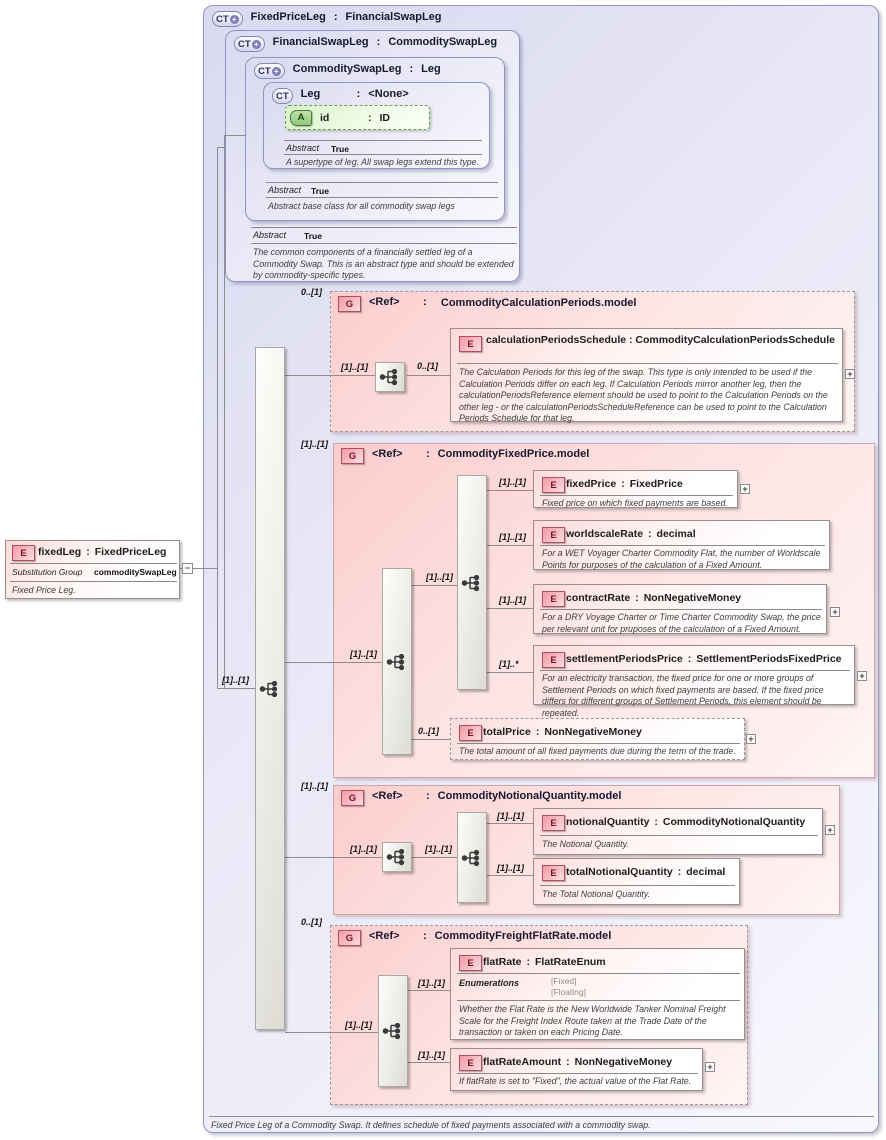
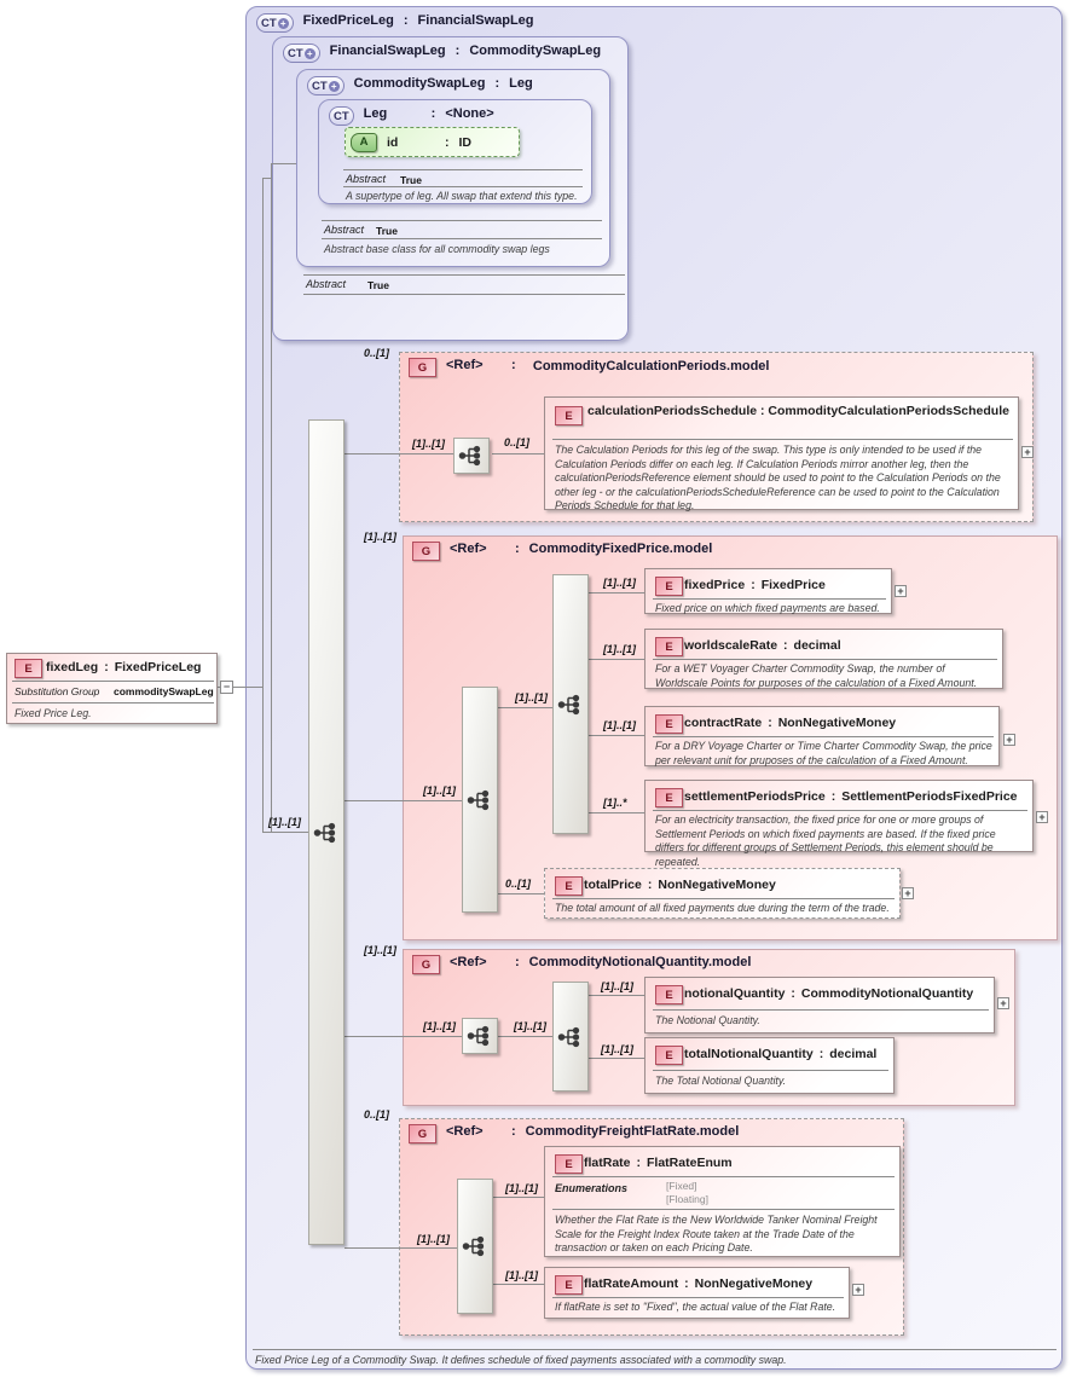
  CT
  +
  FixedPriceLeg
  :
  FinancialSwapLeg
  Fixed Price Leg of a Commodity Swap. It defines schedule of fixed payments associated with a commodity swap.
  CT
  +
  FinancialSwapLeg
  :
  CommoditySwapLeg
  Abstract
  True
- The common components of a financially settled leg of a Commodity Swap. This is an abstract type and should be extended by commodity-specific types.
  CT
  +
  CommoditySwapLeg
  :
  Leg
  Abstract
  True
  Abstract base class for all commodity swap legs
  CT
  Leg
  :
  <None>
  Abstract
  True
- A supertype of leg. All swap legs extend this type.
+ A supertype of leg. All swap that extend this type.
  A
  id
  :
  ID
  G
  <Ref>
  :
  CommodityCalculationPeriods.model
  G
  <Ref>
  :
  CommodityFixedPrice.model
  G
  <Ref>
  :
  CommodityNotionalQuantity.model
  G
  <Ref>
  :
  CommodityFreightFlatRate.model
  E
  calculationPeriodsSchedule : CommodityCalculationPeriodsSchedule
  The Calculation Periods for this leg of the swap. This type is only intended to be used if the Calculation Periods differ on each leg. If Calculation Periods mirror another leg, then the calculationPeriodsReference element should be used to point to the Calculation Periods on the other leg - or the calculationPeriodsScheduleReference can be used to point to the Calculation Periods Schedule for that leg.
  E
  fixedPrice
  :
  FixedPrice
  Fixed price on which fixed payments are based.
  E
  worldscaleRate
  :
  decimal
- For a WET Voyager Charter Commodity Flat, the number of Worldscale Points for purposes of the calculation of a Fixed Amount.
+ For a WET Voyager Charter Commodity Swap, the number of Worldscale Points for purposes of the calculation of a Fixed Amount.
  E
  contractRate
  :
  NonNegativeMoney
  For a DRY Voyage Charter or Time Charter Commodity Swap, the price per relevant unit for pruposes of the calculation of a Fixed Amount.
  E
  settlementPeriodsPrice
  :
  SettlementPeriodsFixedPrice
  For an electricity transaction, the fixed price for one or more groups of Settlement Periods on which fixed payments are based. If the fixed price differs for different groups of Settlement Periods, this element should be repeated.
  E
  totalPrice
  :
  NonNegativeMoney
  The total amount of all fixed payments due during the term of the trade.
  E
  notionalQuantity
  :
  CommodityNotionalQuantity
  The Notional Quantity.
  E
  totalNotionalQuantity
  :
  decimal
  The Total Notional Quantity.
  E
  flatRate
  :
  FlatRateEnum
  Enumerations
  [Fixed]
  [Floating]
  Whether the Flat Rate is the New Worldwide Tanker Nominal Freight Scale for the Freight Index Route taken at the Trade Date of the transaction or taken on each Pricing Date.
  E
  flatRateAmount
  :
  NonNegativeMoney
  If flatRate is set to "Fixed", the actual value of the Flat Rate.
  E
  fixedLeg
  :
  FixedPriceLeg
  Substitution Group
  commoditySwapLeg
  Fixed Price Leg.
  [1]..[1]
  0..[1]
  [1]..[1]
  0..[1]
  [1]..[1]
  [1]..[1]
  [1]..[1]
  [1]..[1]
  [1]..[1]
  [1]..[1]
  [1]..*
  0..[1]
  [1]..[1]
  [1]..[1]
  [1]..[1]
  [1]..[1]
  [1]..[1]
  0..[1]
  [1]..[1]
  [1]..[1]
  [1]..[1]
  −
  +
  +
  +
  +
  +
  +
  +
